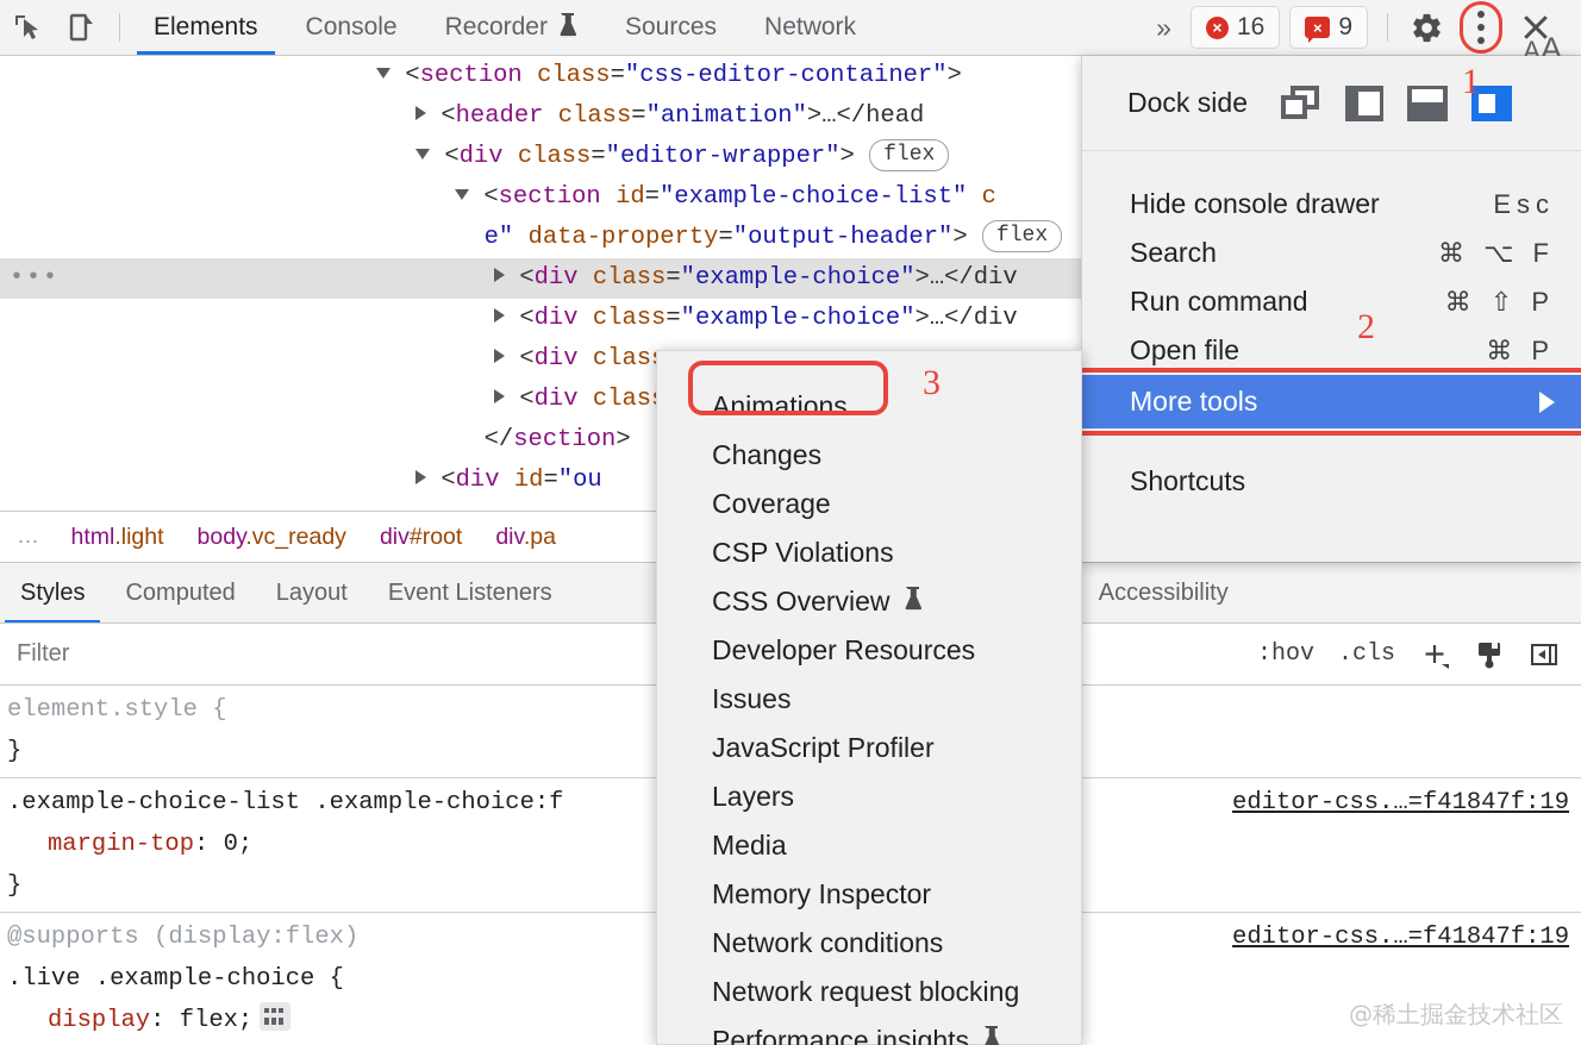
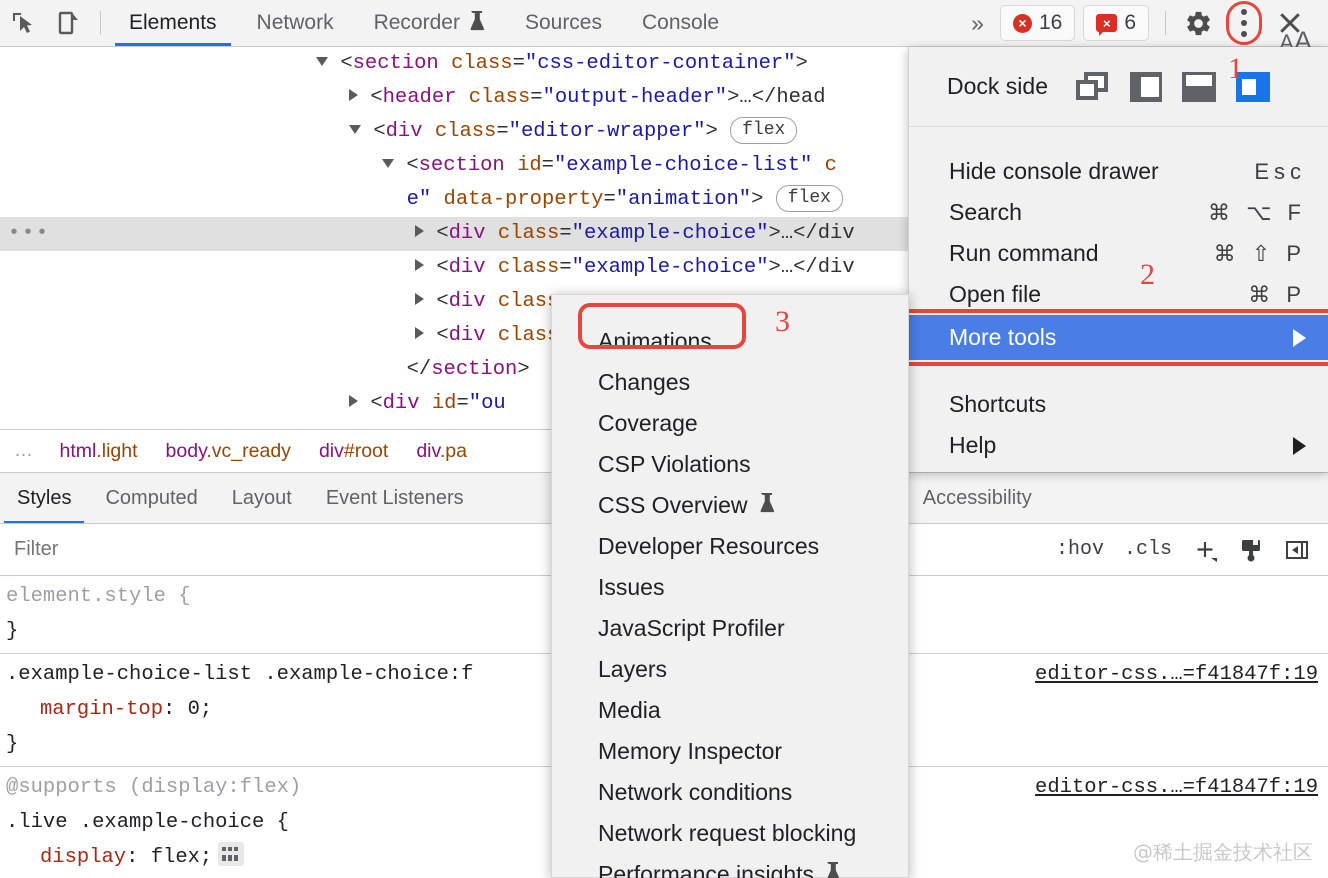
  Elements
- Console
+ Network
  Recorder
  Sources
- Network
+ Console
  »
  ×
  16
  ×
- 9
+ 6
  <section class="css-editor-container">
- <header class="animation">…</head
+ <header class="output-header">…</head
  <div class="editor-wrapper"> flex
  <section id="example-choice-list" c
- e" data-property="output-header"> flex
+ e" data-property="animation"> flex
  •••
  <div class="example-choice">…</div
  <div class="example-choice">…</div
  <div clas
  <div clas
  </section>
  <div id="ou
  …
  html.light
  body.vc_ready
  div#root
  div.pa
  Styles
  Computed
  Layout
  Event Listeners
  Accessibility
  Filter
  :hov
  .cls
  element.style {
  }
  editor-css.…=f41847f:19
  .example-choice-list .example-choice:f
  margin-top: 0;
  }
  editor-css.…=f41847f:19
  @supports (display:flex)
  .live .example-choice {
  display: flex;
  AA
  Dock side
  Hide console drawer
  Esc
  Search
  ⌘ ⌥ F
  Run command
  ⌘ ⇧ P
  Open file
  ⌘ P
  More tools
  Shortcuts
+ Help
  Animations
  Changes
  Coverage
  CSP Violations
  CSS Overview
  Developer Resources
  Issues
  JavaScript Profiler
  Layers
  Media
  Memory Inspector
  Network conditions
  Network request blocking
  Performance insights
  1
  2
  3
  @稀土掘金技术社区
